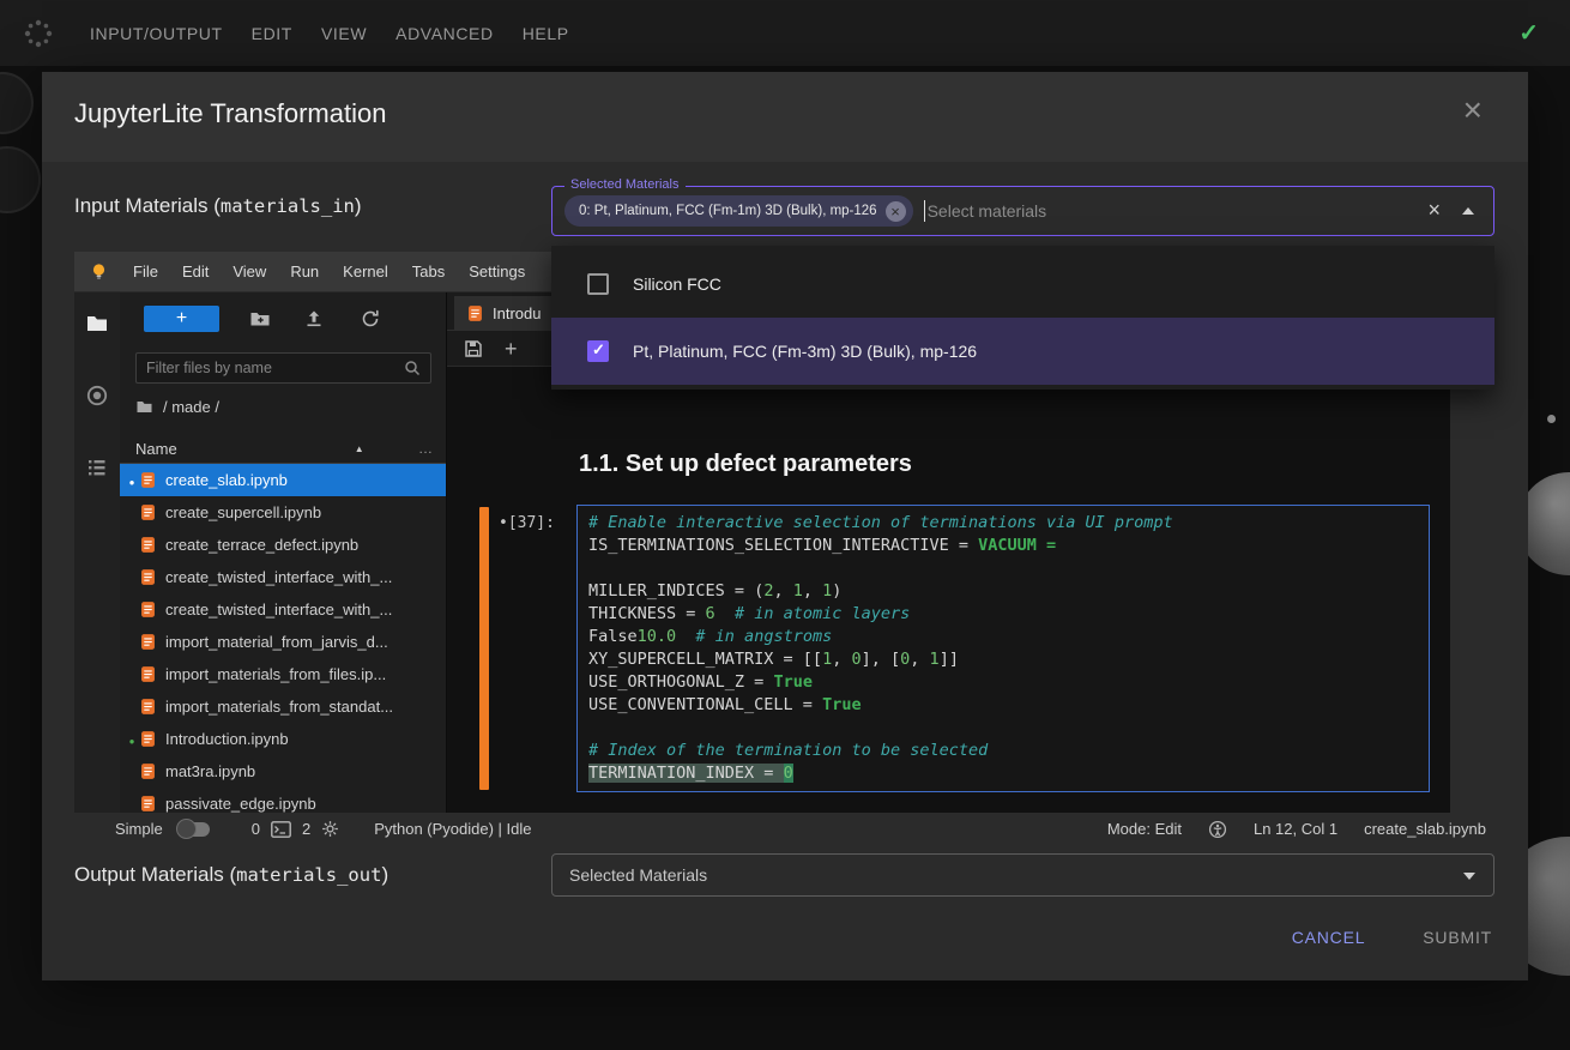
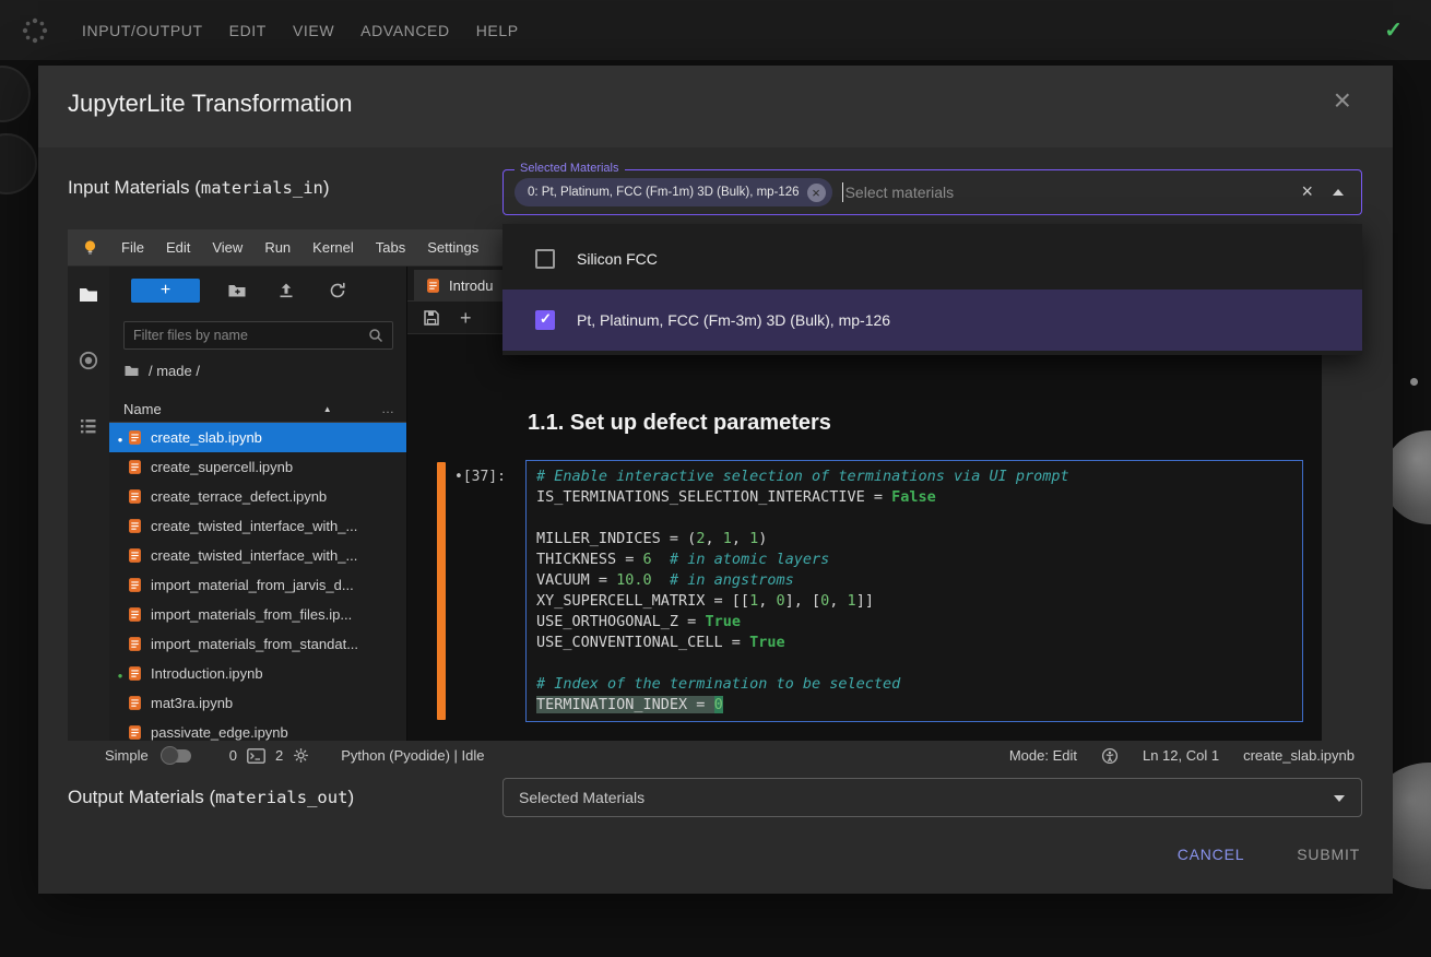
  INPUT/OUTPUT
  EDIT
  VIEW
  ADVANCED
  HELP
  ✓
  JupyterLite Transformation
  ×
  Input Materials (materials_in)
  Selected Materials
  0: Pt, Platinum, FCC (Fm-1m) 3D (Bulk), mp-126
  ×
  Select materials
  ×
  Silicon FCC
  Pt, Platinum, FCC (Fm-3m) 3D (Bulk), mp-126
  File
  Edit
  View
  Run
  Kernel
  Tabs
  Settings
  +
  Filter files by name
  / made /
  Name
  ▲
  …
  create_slab.ipynb
  create_supercell.ipynb
  create_terrace_defect.ipynb
  create_twisted_interface_with_...
  create_twisted_interface_with_...
  import_material_from_jarvis_d...
  import_materials_from_files.ip...
  import_materials_from_standat...
  Introduction.ipynb
  mat3ra.ipynb
  passivate_edge.ipynb
  Introdu
  +
  1.1. Set up defect parameters
  •[37]:
  # Enable interactive selection of terminations via UI prompt
- IS_TERMINATIONS_SELECTION_INTERACTIVE = VACUUM =
+ IS_TERMINATIONS_SELECTION_INTERACTIVE = False
  MILLER_INDICES = (2, 1, 1)
  THICKNESS = 6 # in atomic layers
- False10.0 # in angstroms
+ VACUUM = 10.0 # in angstroms
  XY_SUPERCELL_MATRIX = [[1, 0], [0, 1]]
  USE_ORTHOGONAL_Z = True
  USE_CONVENTIONAL_CELL = True
  # Index of the termination to be selected
  TERMINATION_INDEX = 0
  Simple
  0
  2
  Python (Pyodide) | Idle
  Mode: Edit
  Ln 12, Col 1
  create_slab.ipynb
  Output Materials (materials_out)
  Selected Materials
  CANCEL
  SUBMIT
